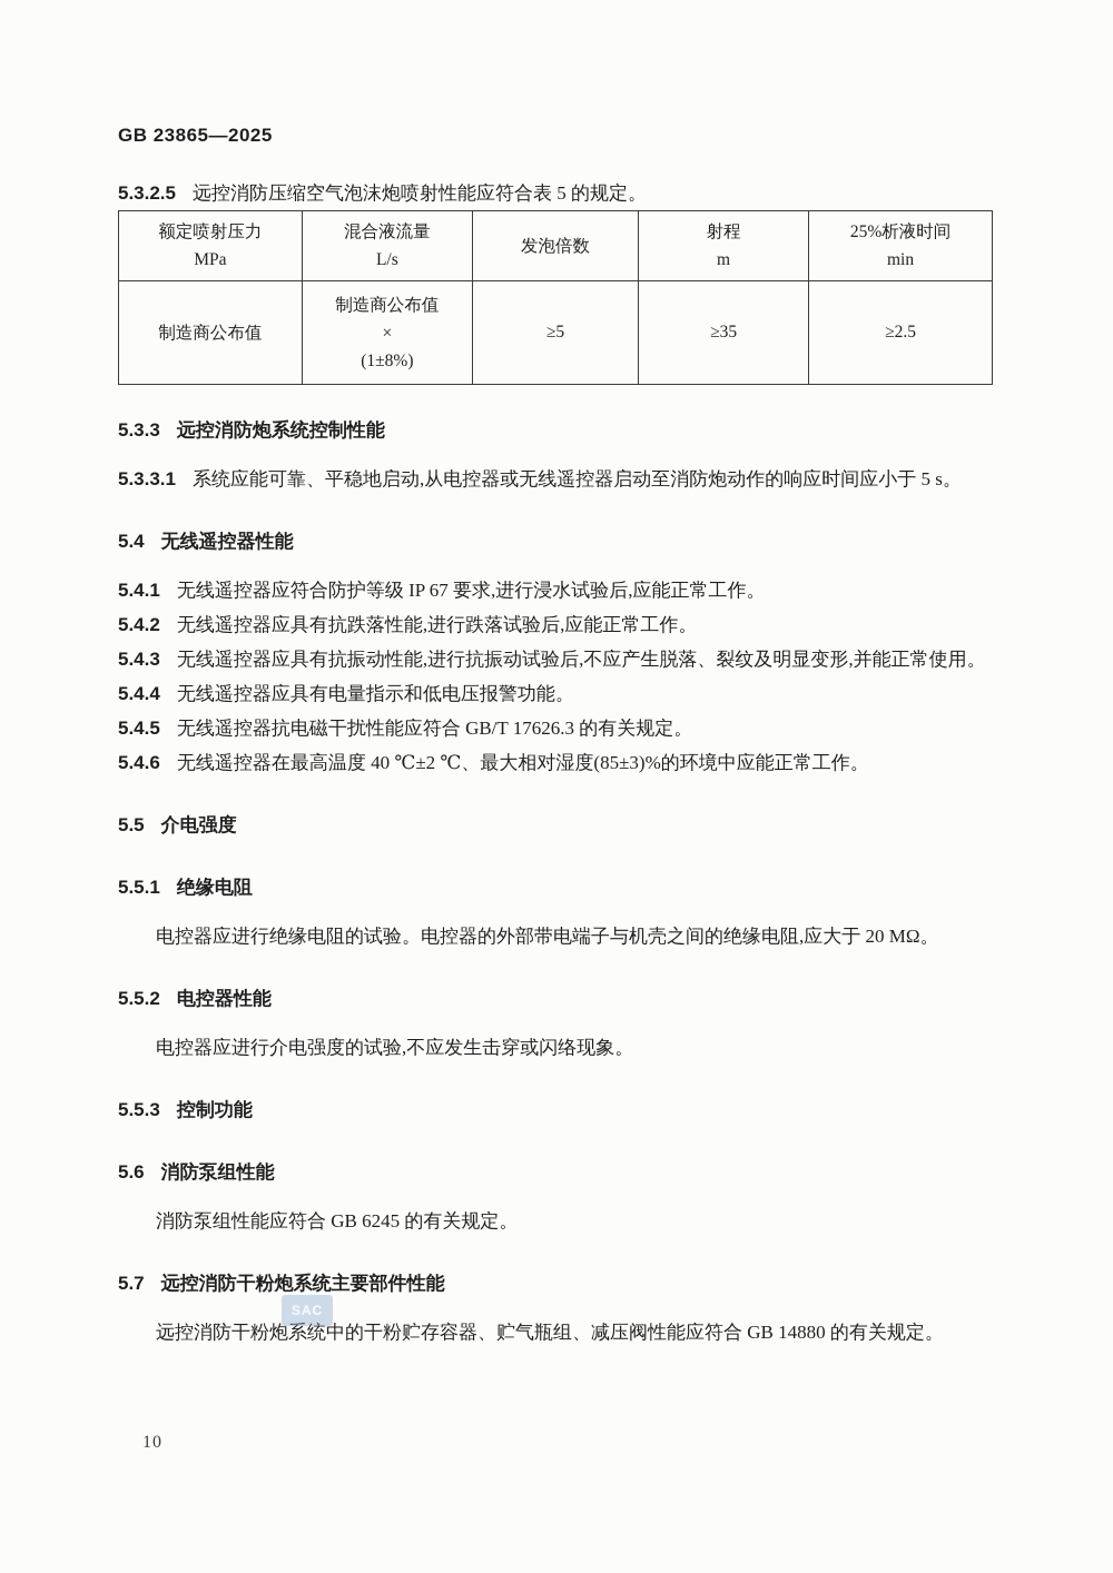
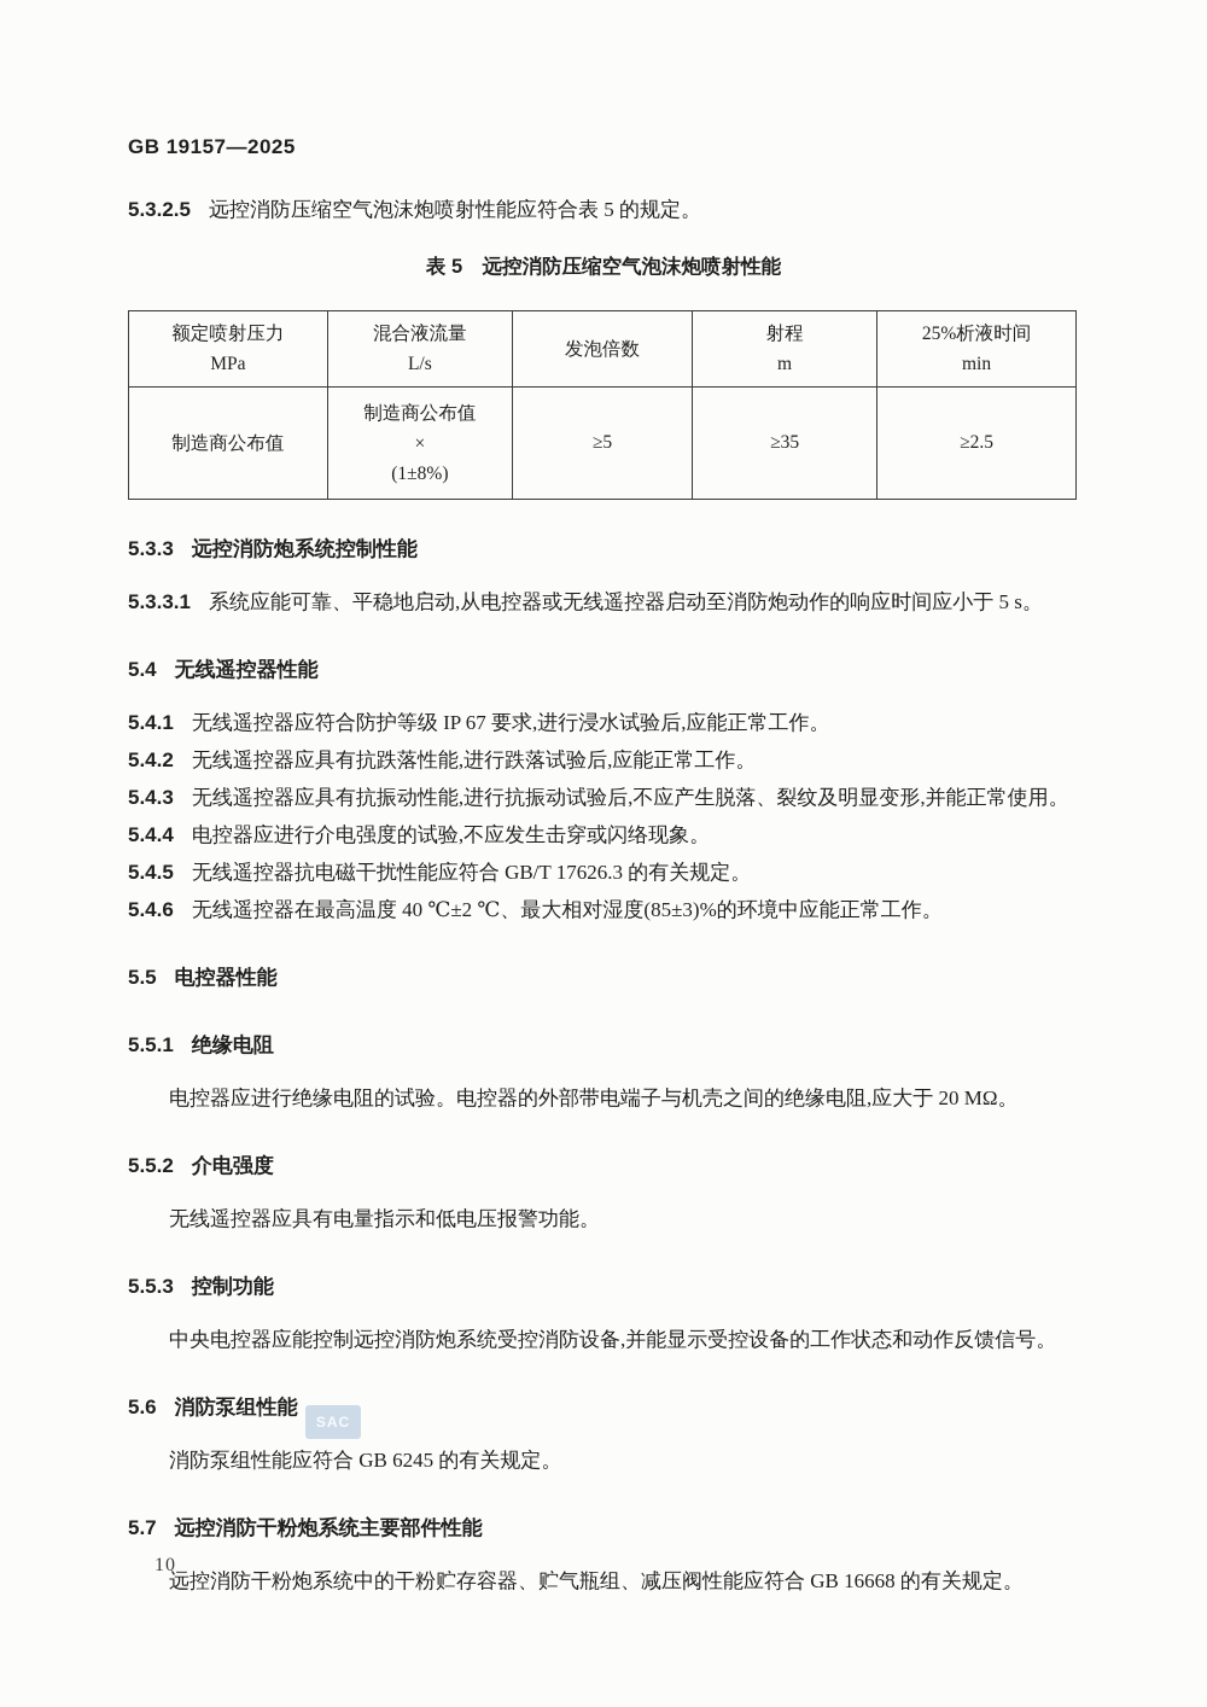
- GB 23865—2025
+ GB 19157—2025
  5.3.2.5 远控消防压缩空气泡沫炮喷射性能应符合表 5 的规定。
+ 表 5 远控消防压缩空气泡沫炮喷射性能
  额定喷射压力 MPa	混合液流量 L/s	发泡倍数	射程 m	25%析液时间 min
  制造商公布值	制造商公布值 × (1±8%)	≥5	≥35	≥2.5
  5.3.3 远控消防炮系统控制性能
  5.3.3.1 系统应能可靠、平稳地启动,从电控器或无线遥控器启动至消防炮动作的响应时间应小于 5 s。
  5.4 无线遥控器性能
  5.4.1 无线遥控器应符合防护等级 IP 67 要求,进行浸水试验后,应能正常工作。
  5.4.2 无线遥控器应具有抗跌落性能,进行跌落试验后,应能正常工作。
  5.4.3 无线遥控器应具有抗振动性能,进行抗振动试验后,不应产生脱落、裂纹及明显变形,并能正常使用。
- 5.4.4 无线遥控器应具有电量指示和低电压报警功能。
+ 5.4.4 电控器应进行介电强度的试验,不应发生击穿或闪络现象。
  5.4.5 无线遥控器抗电磁干扰性能应符合 GB/T 17626.3 的有关规定。
  5.4.6 无线遥控器在最高温度 40 ℃±2 ℃、最大相对湿度(85±3)%的环境中应能正常工作。
- 5.5 介电强度
+ 5.5 电控器性能
  5.5.1 绝缘电阻
  电控器应进行绝缘电阻的试验。电控器的外部带电端子与机壳之间的绝缘电阻,应大于 20 MΩ。
- 5.5.2 电控器性能
+ 5.5.2 介电强度
- 电控器应进行介电强度的试验,不应发生击穿或闪络现象。
+ 无线遥控器应具有电量指示和低电压报警功能。
  5.5.3 控制功能
+ 中央电控器应能控制远控消防炮系统受控消防设备,并能显示受控设备的工作状态和动作反馈信号。
  5.6 消防泵组性能
  消防泵组性能应符合 GB 6245 的有关规定。
  5.7 远控消防干粉炮系统主要部件性能
- 远控消防干粉炮系统中的干粉贮存容器、贮气瓶组、减压阀性能应符合 GB 14880 的有关规定。
+ 远控消防干粉炮系统中的干粉贮存容器、贮气瓶组、减压阀性能应符合 GB 16668 的有关规定。
  SAC
  10
